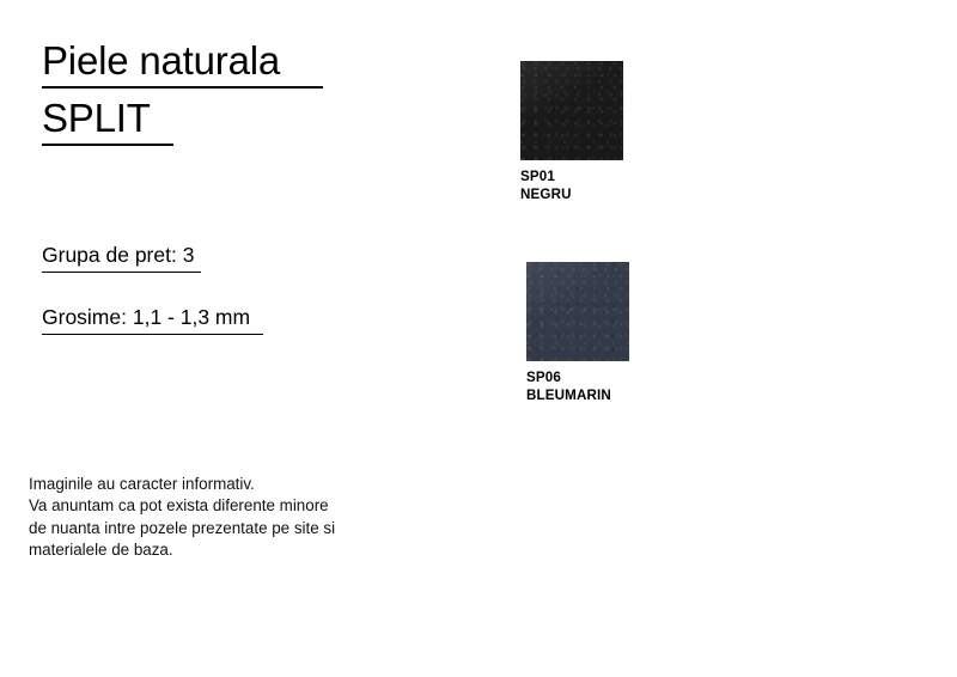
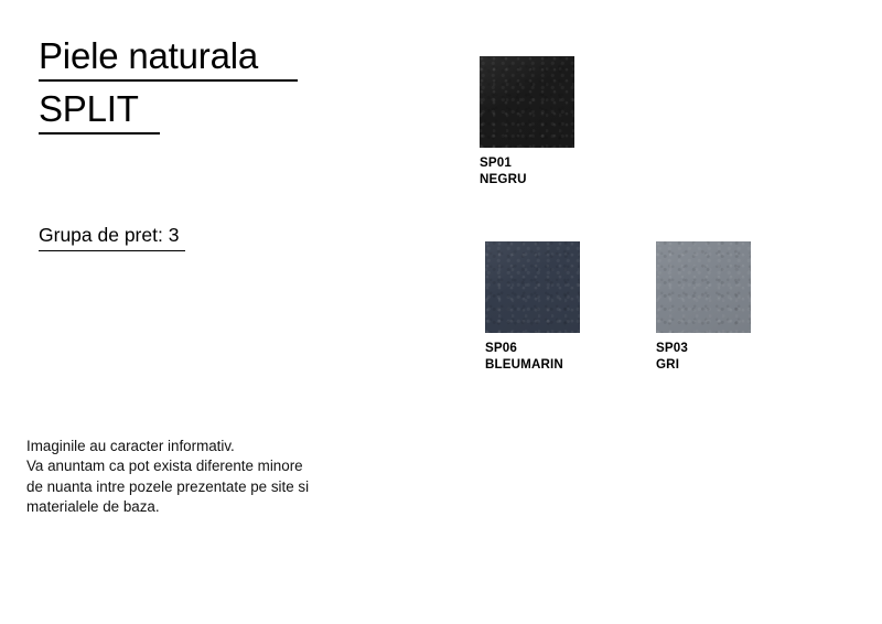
  Piele naturala
  SPLIT
  Grupa de pret: 3
- Grosime: 1,1 - 1,3 mm
  Imaginile au caracter informativ.
  Va anuntam ca pot exista diferente minore
  de nuanta intre pozele prezentate pe site si
  materialele de baza.
  SP01
  NEGRU
  SP06
  BLEUMARIN
+ SP03
+ GRI
